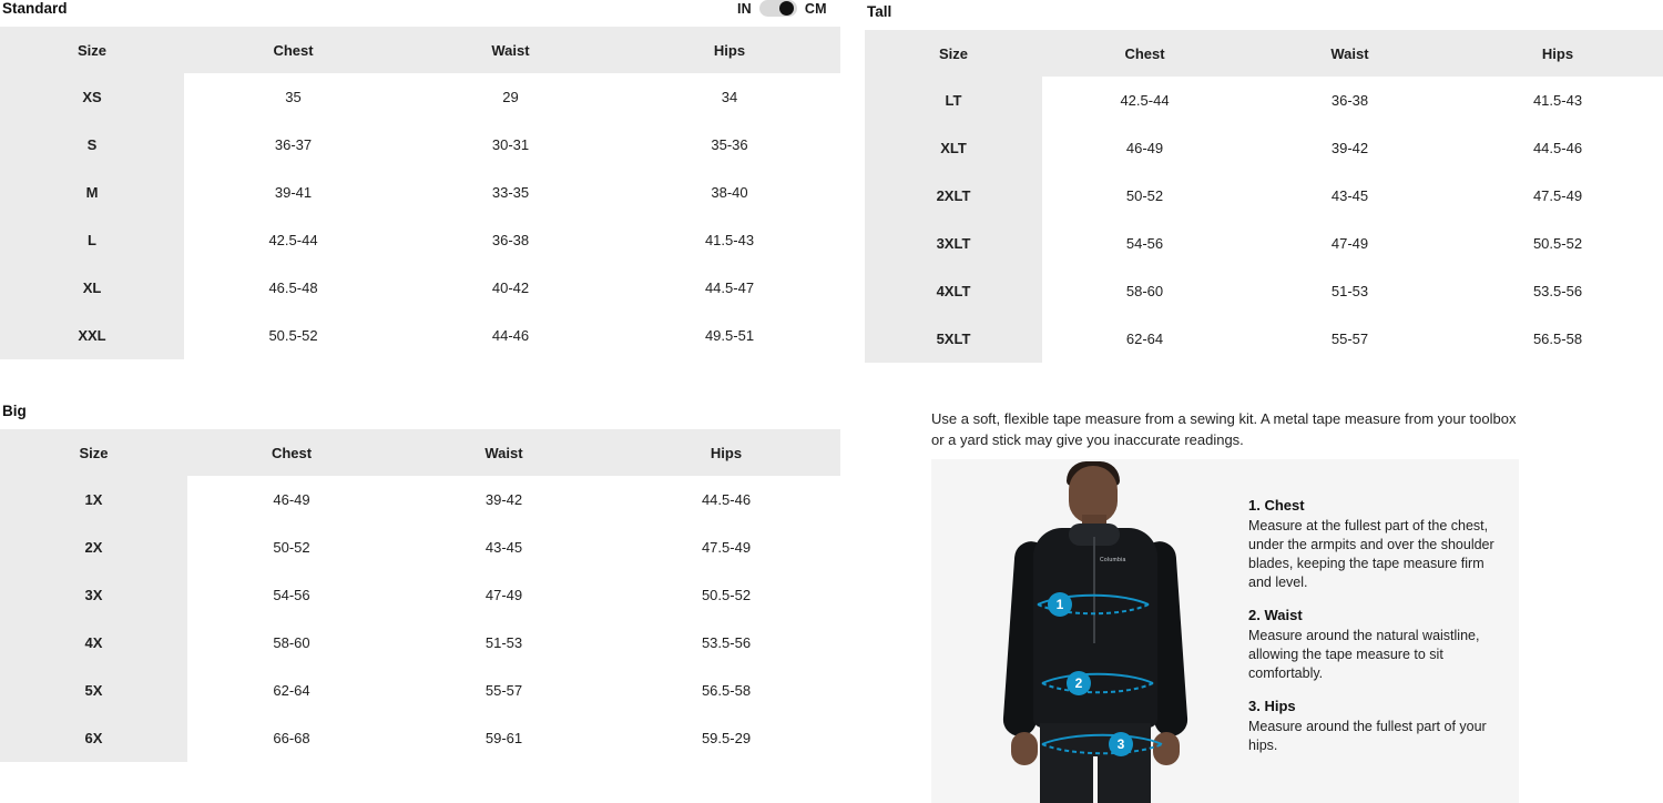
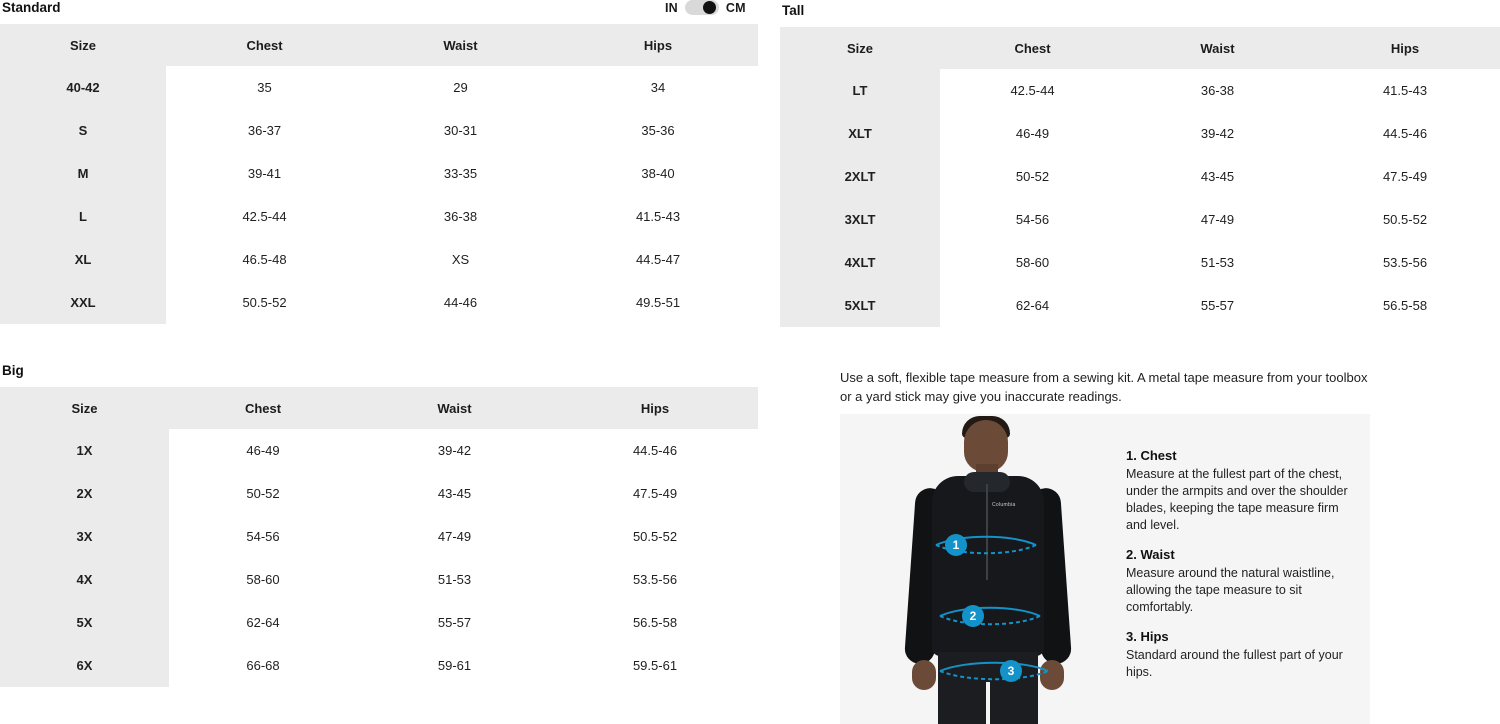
  IN
  CM
  Standard
  Size	Chest	Waist	Hips
- XS	35	29	34
+ 40-42	35	29	34
  S	36-37	30-31	35-36
  M	39-41	33-35	38-40
  L	42.5-44	36-38	41.5-43
- XL	46.5-48	40-42	44.5-47
+ XL	46.5-48	XS	44.5-47
  XXL	50.5-52	44-46	49.5-51
  Big
  Size	Chest	Waist	Hips
  1X	46-49	39-42	44.5-46
  2X	50-52	43-45	47.5-49
  3X	54-56	47-49	50.5-52
  4X	58-60	51-53	53.5-56
  5X	62-64	55-57	56.5-58
- 6X	66-68	59-61	59.5-29
+ 6X	66-68	59-61	59.5-61
  Tall
  Size	Chest	Waist	Hips
  LT	42.5-44	36-38	41.5-43
  XLT	46-49	39-42	44.5-46
  2XLT	50-52	43-45	47.5-49
  3XLT	54-56	47-49	50.5-52
  4XLT	58-60	51-53	53.5-56
  5XLT	62-64	55-57	56.5-58
  Use a soft, flexible tape measure from a sewing kit. A metal tape measure from your toolbox or a yard stick may give you inaccurate readings.
  1
  2
  3
  1. Chest
  Measure at the fullest part of the chest, under the armpits and over the shoulder blades, keeping the tape measure firm and level.
  2. Waist
  Measure around the natural waistline, allowing the tape measure to sit comfortably.
  3. Hips
- Measure around the fullest part of your hips.
+ Standard around the fullest part of your hips.
